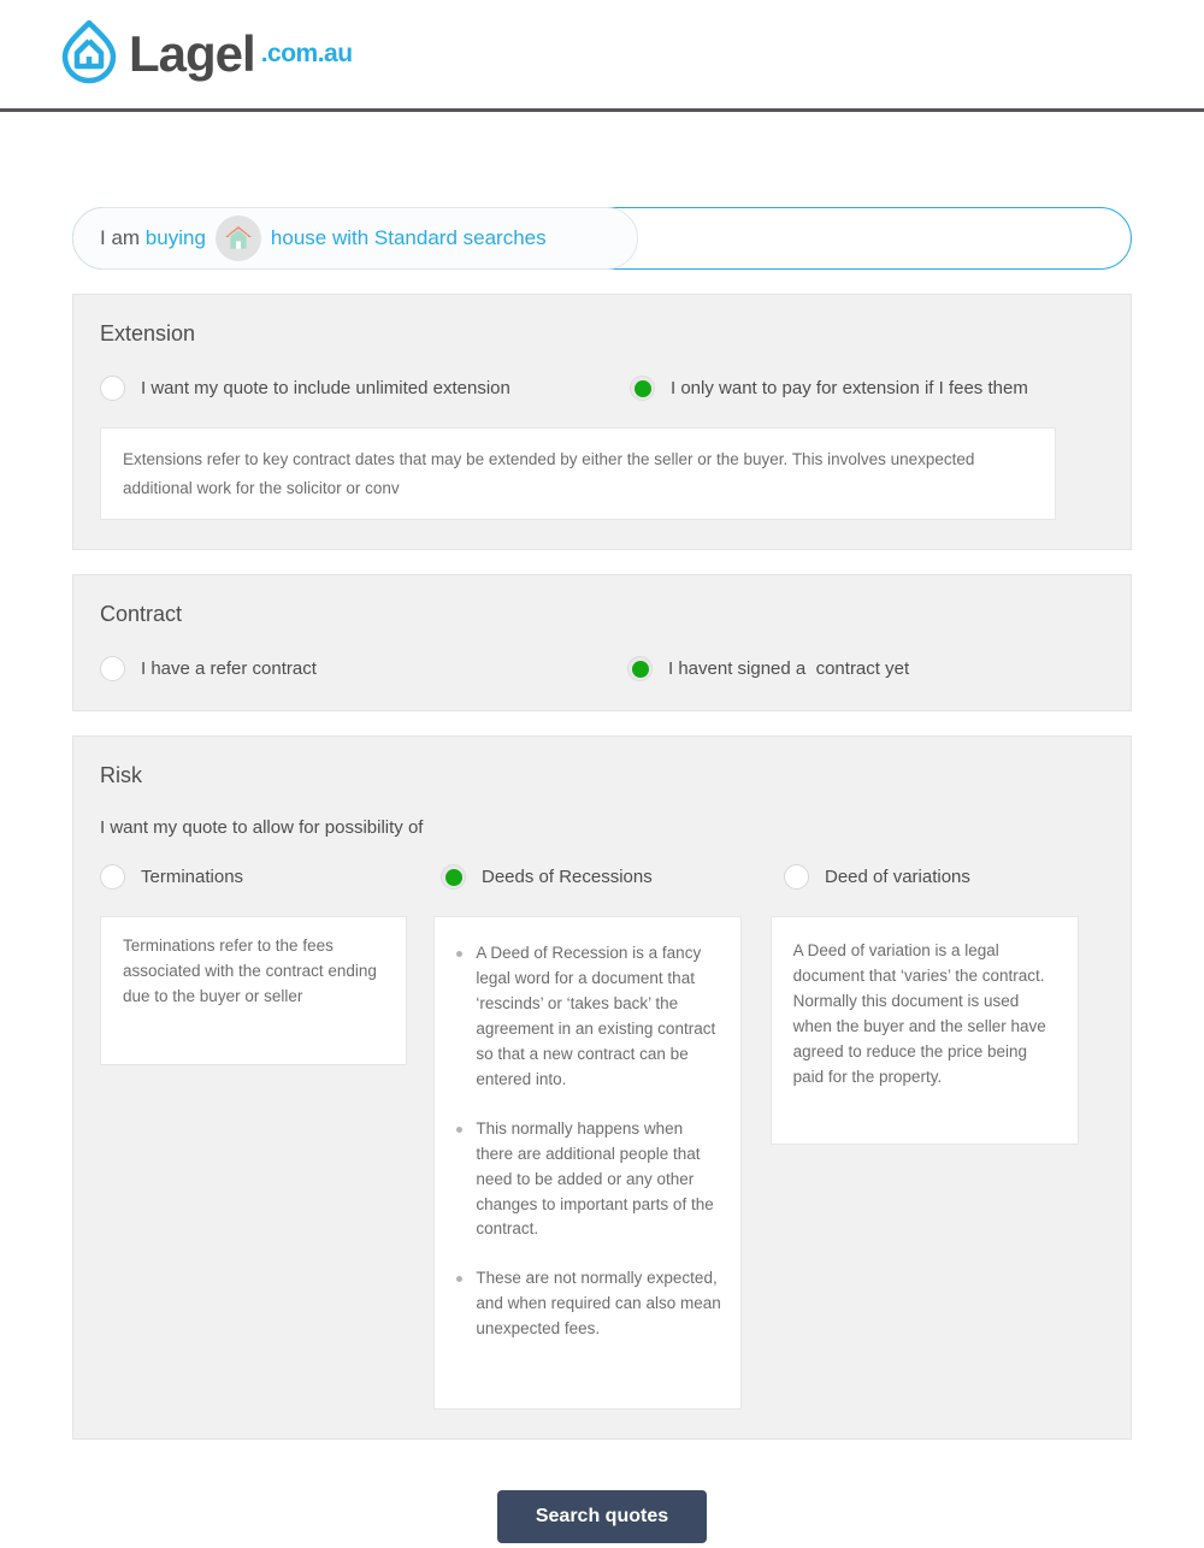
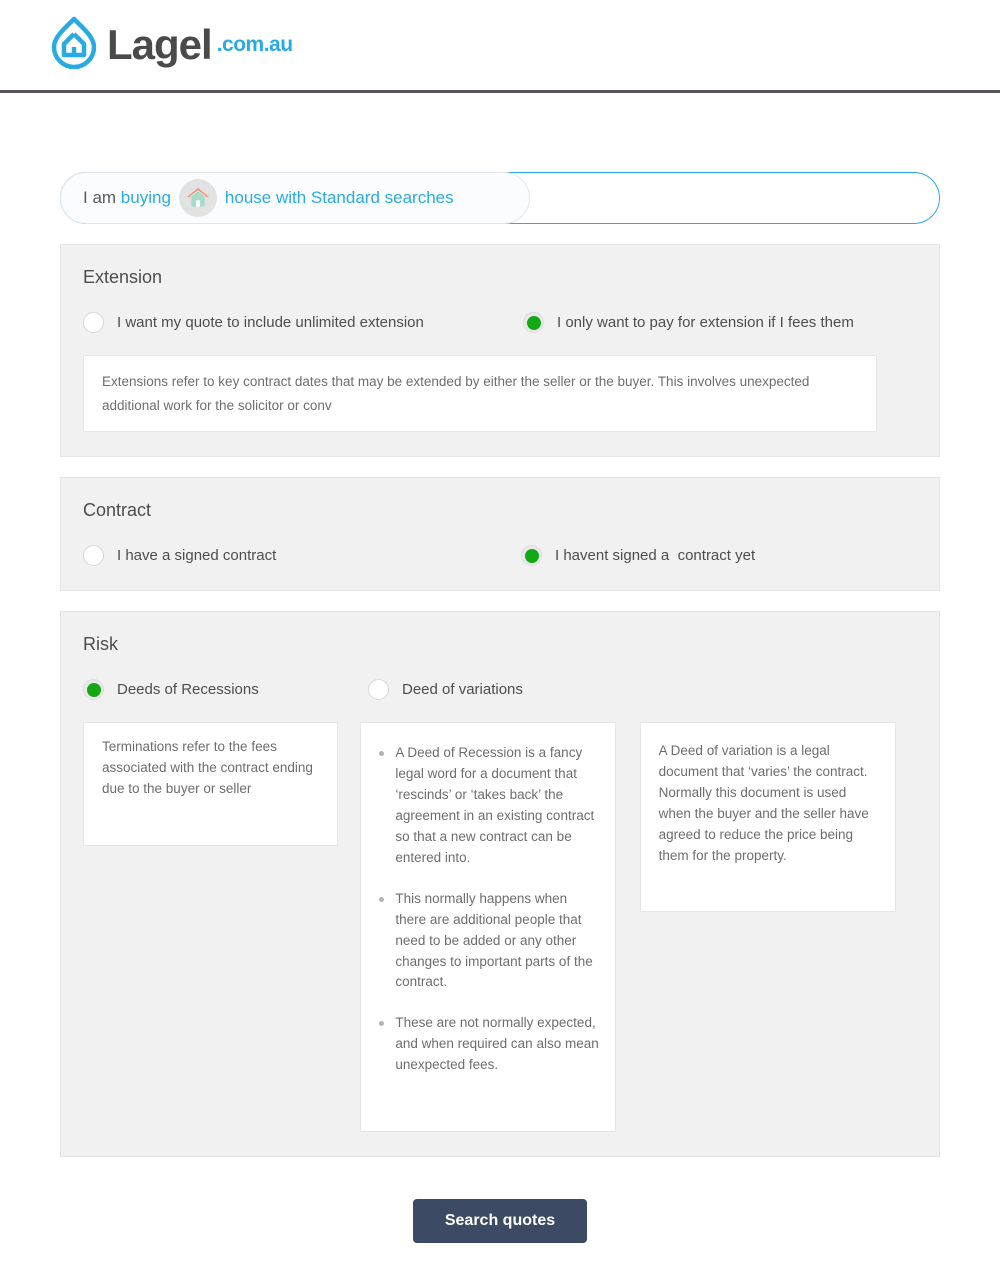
  Lagel
  .com.au
  I am
  buying
  house with Standard searches
  Extension
  I want my quote to include unlimited extension
  I only want to pay for extension if I fees them
  Extensions refer to key contract dates that may be extended by either the seller or the buyer. This involves unexpected additional work for the solicitor or conv
  Contract
- I have a refer contract
+ I have a signed contract
  I havent signed a contract yet
  Risk
- I want my quote to allow for possibility of
- Terminations
  Deeds of Recessions
  Deed of variations
  Terminations refer to the fees associated with the contract ending due to the buyer or seller
  A Deed of Recession is a fancy legal word for a document that ‘rescinds’ or ‘takes back’ the agreement in an existing contract so that a new contract can be entered into.
  This normally happens when there are additional people that need to be added or any other changes to important parts of the contract.
  These are not normally expected, and when required can also mean unexpected fees.
- A Deed of variation is a legal document that ‘varies’ the contract. Normally this document is used when the buyer and the seller have agreed to reduce the price being paid for the property.
+ A Deed of variation is a legal document that ‘varies’ the contract. Normally this document is used when the buyer and the seller have agreed to reduce the price being them for the property.
  Search quotes
